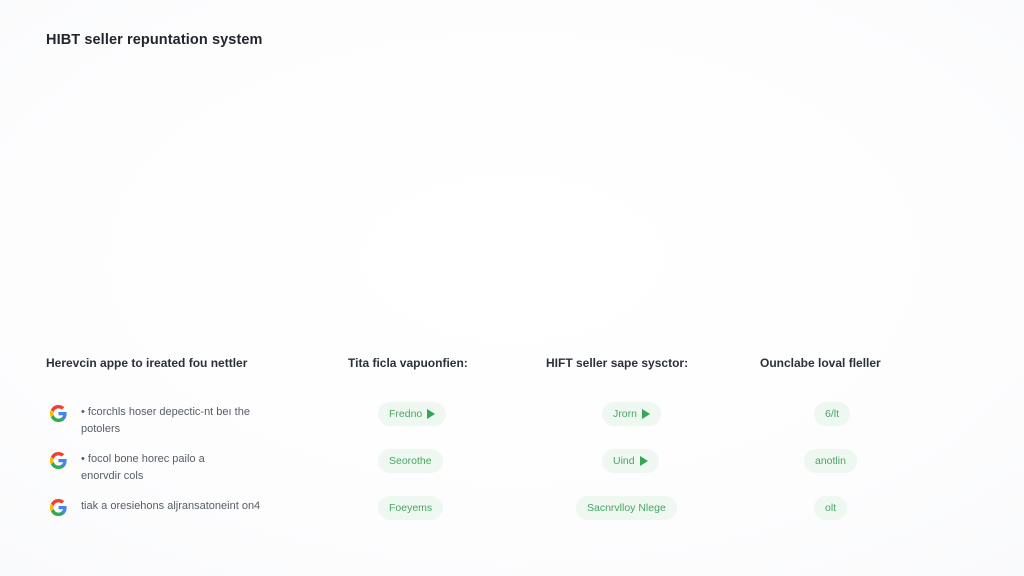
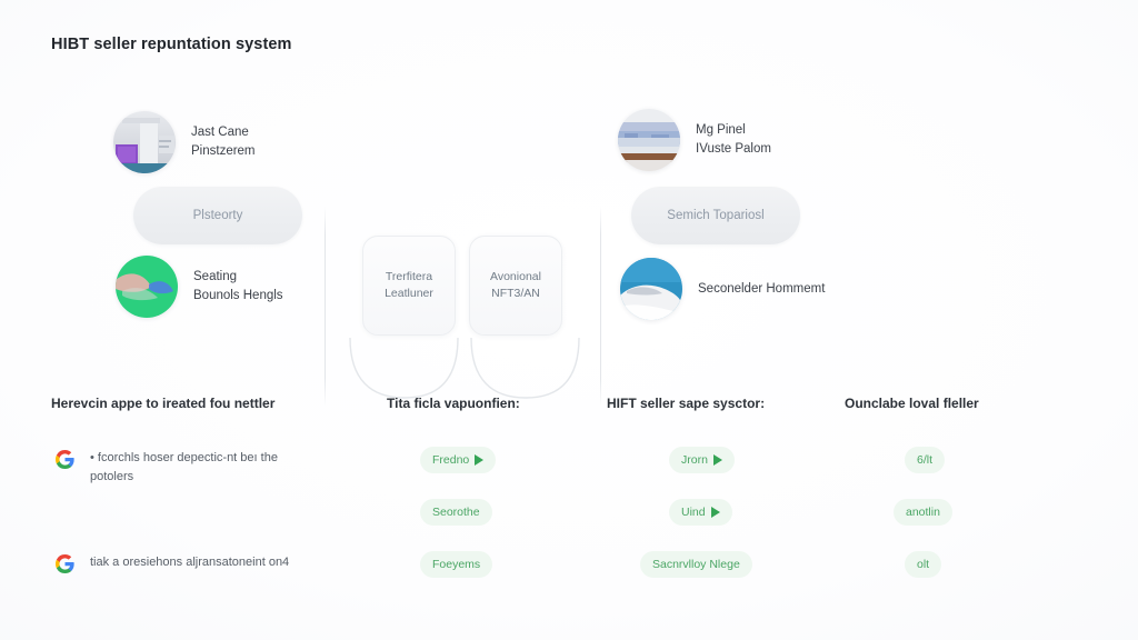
  HIBT seller repuntation system
+ Jast Cane
+ Pinstzerem
+ Plsteorty
+ Seating
+ Bounols Hengls
+ Trerfitera
+ Leatluner
+ Avonional
+ NFT3/AN
+ Mg Pinel
+ IVuste Palom
+ Semich Topariosl
+ Seconelder Hommemt
  Herevcin appe to ireated fou nettler
  Tita ficla vapuonfien:
  HIFT seller sape sysctor:
  Ounclabe loval fleller
  • fcorchls hoser depectic-nt beı the
  potolers
- • focol bone horec pailo a
- enorvdir cols
  tiak a oresiehons aljransatoneint on4
  Fredno
  Seorothe
  Foeyems
  Jrorn
  Uind
  Sacnrvlloy Nlege
  6/lt
  anotlin
  olt
